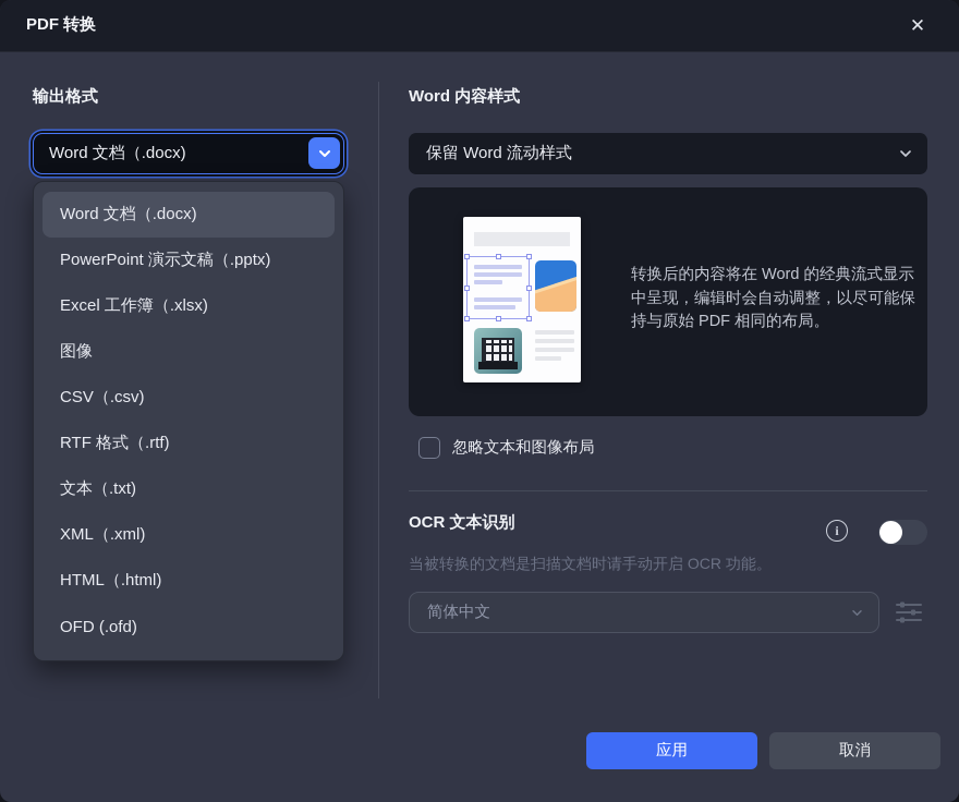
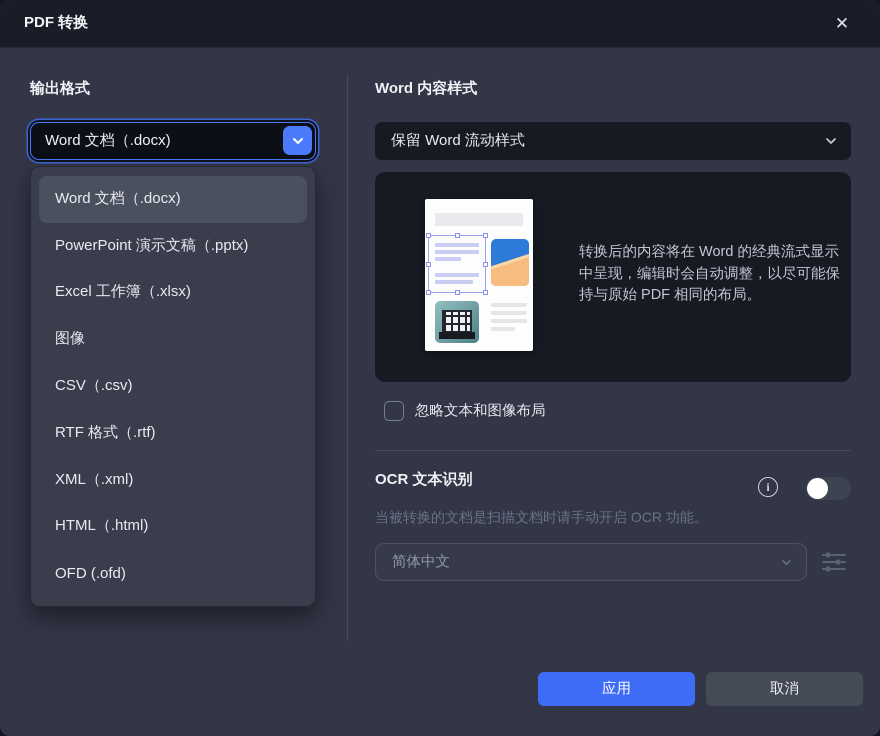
  PDF 转换
  ✕
  输出格式
  Word 文档（.docx)
  Word 文档（.docx)
  PowerPoint 演示文稿（.pptx)
  Excel 工作簿（.xlsx)
  图像
  CSV（.csv)
  RTF 格式（.rtf)
- 文本（.txt)
  XML（.xml)
  HTML（.html)
  OFD (.ofd)
  Word 内容样式
  保留 Word 流动样式
  转换后的内容将在 Word 的经典流式显示中呈现，编辑时会自动调整，以尽可能保持与原始 PDF 相同的布局。
  忽略文本和图像布局
  OCR 文本识别
  i
  当被转换的文档是扫描文档时请手动开启 OCR 功能。
  简体中文
  应用
  取消
